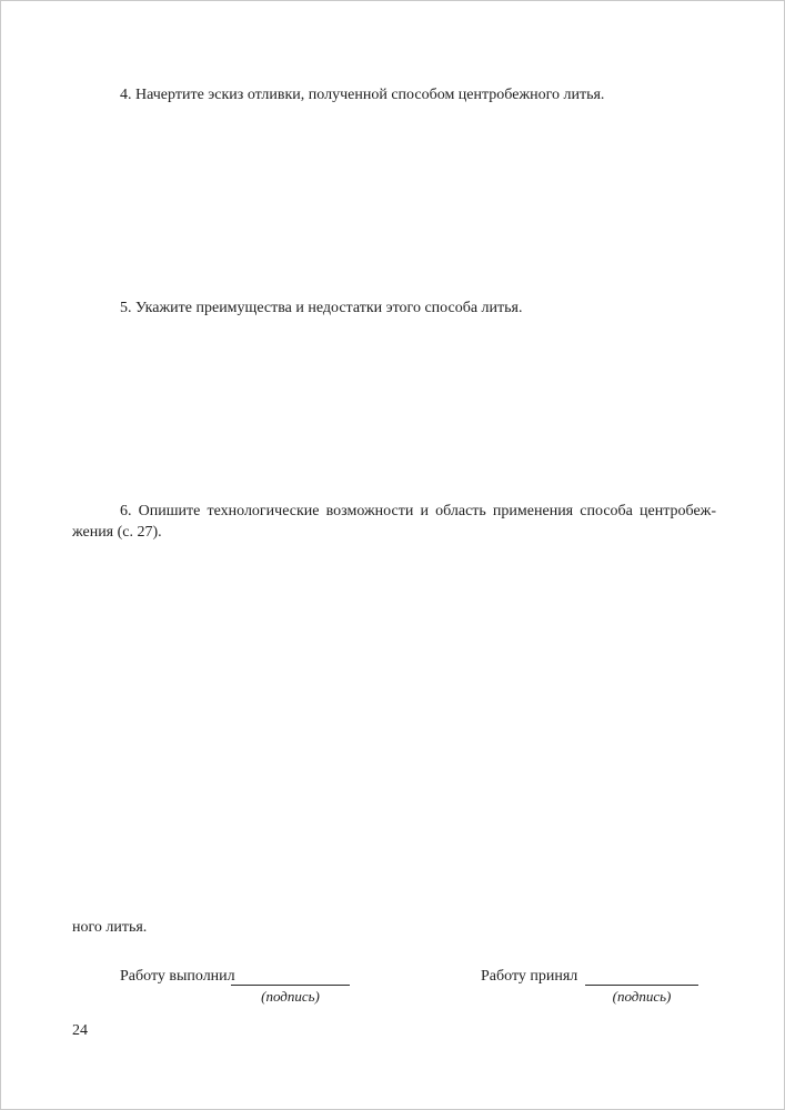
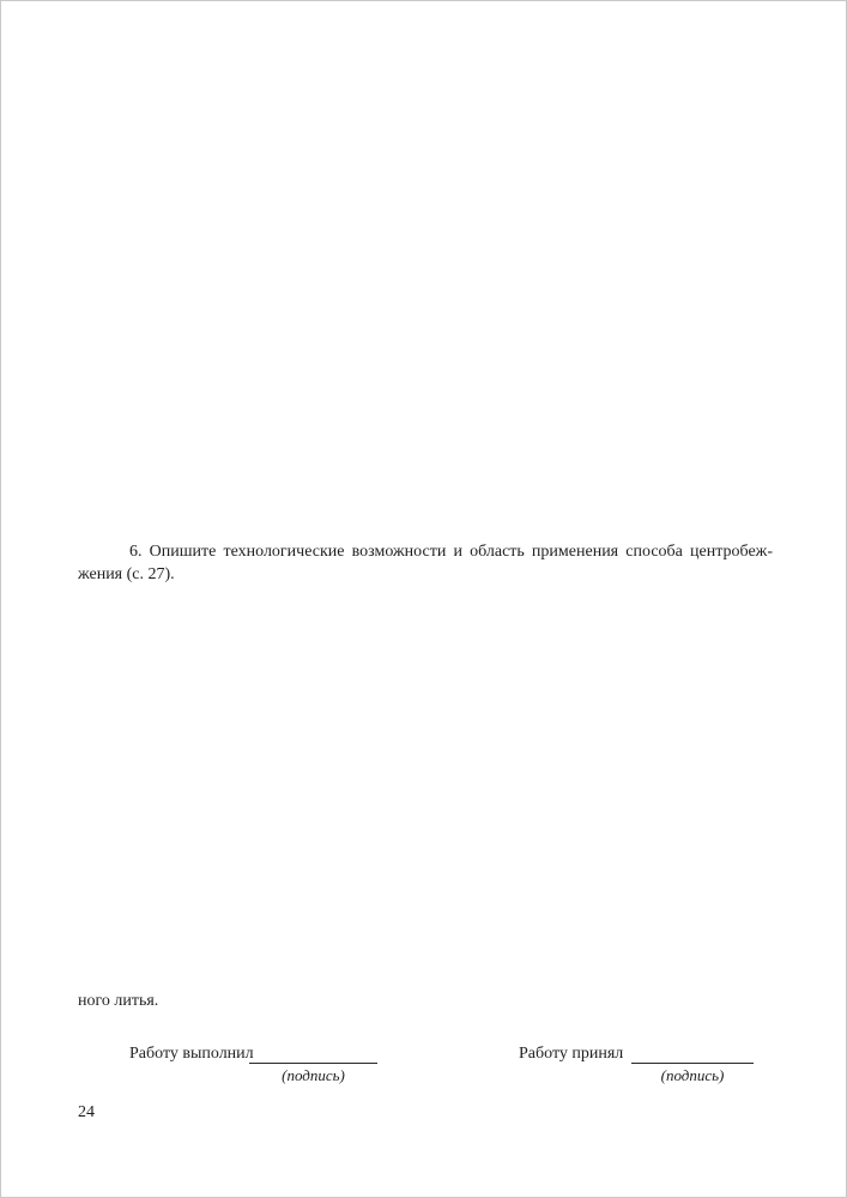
- 4. Начертите эскиз отливки, полученной способом центробежного литья.
- 5. Укажите преимущества и недостатки этого способа литья.
  6. Опишите технологические возможности и область применения способа центробеж-
  жения (с. 27).
  ного литья.
  Работу выполнил
  (подпись)
  Работу принял
  (подпись)
  24
